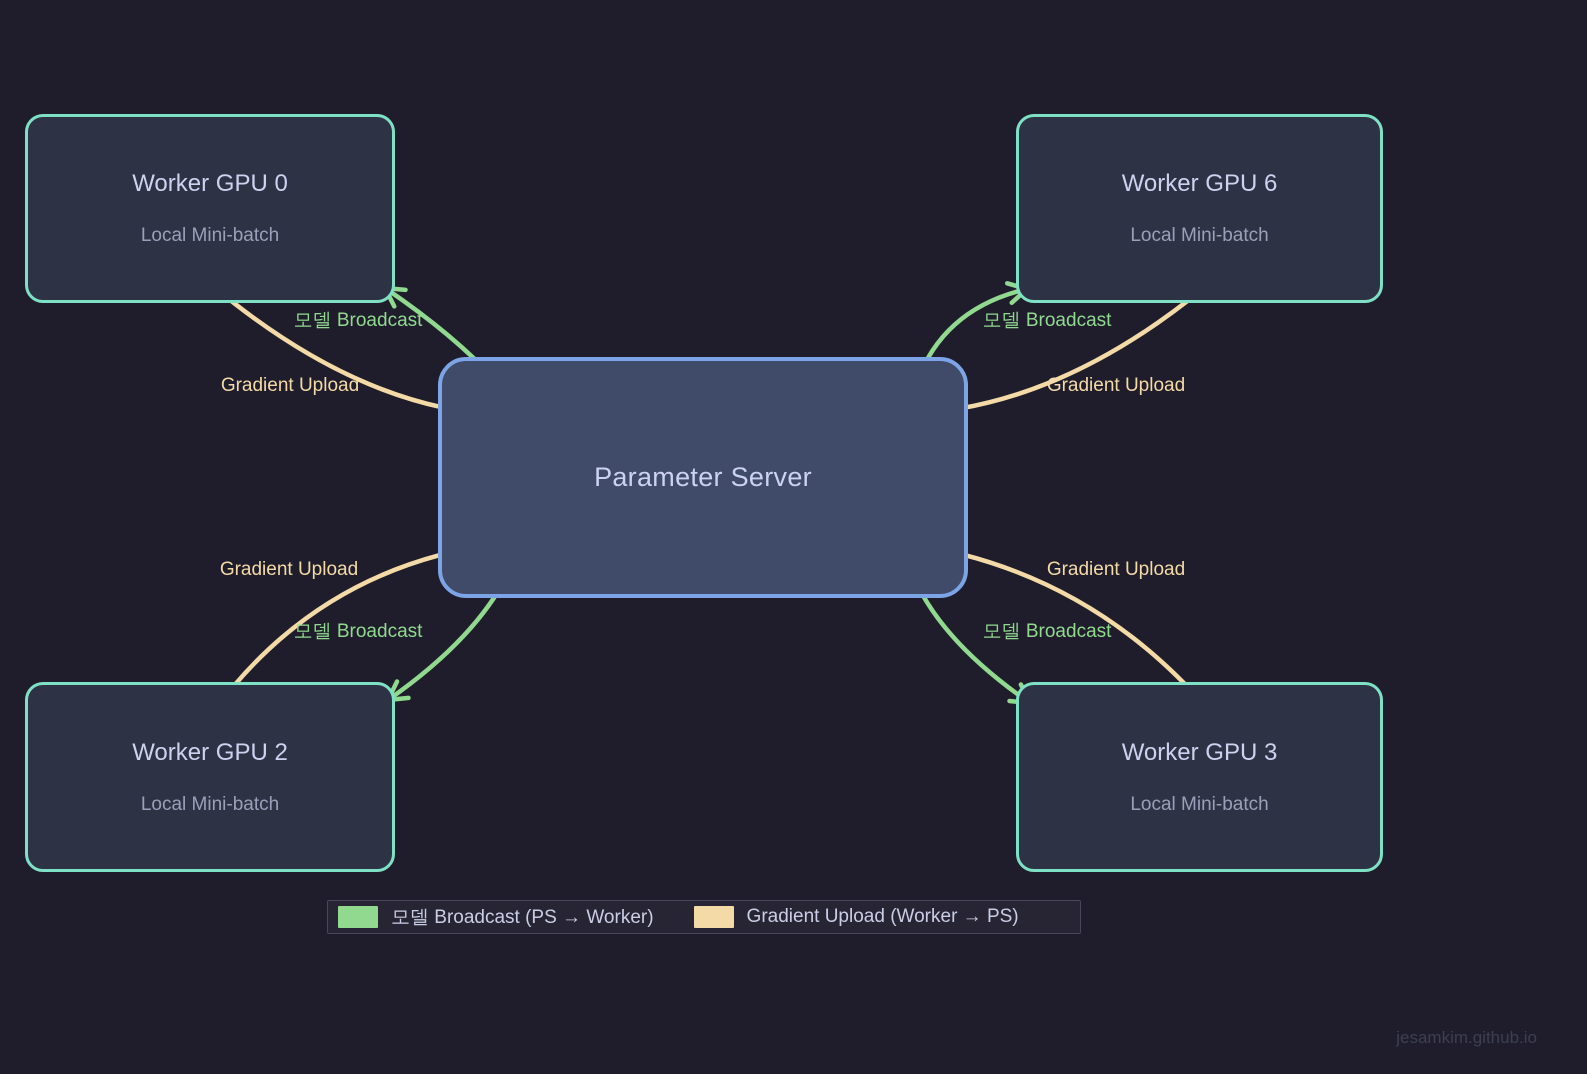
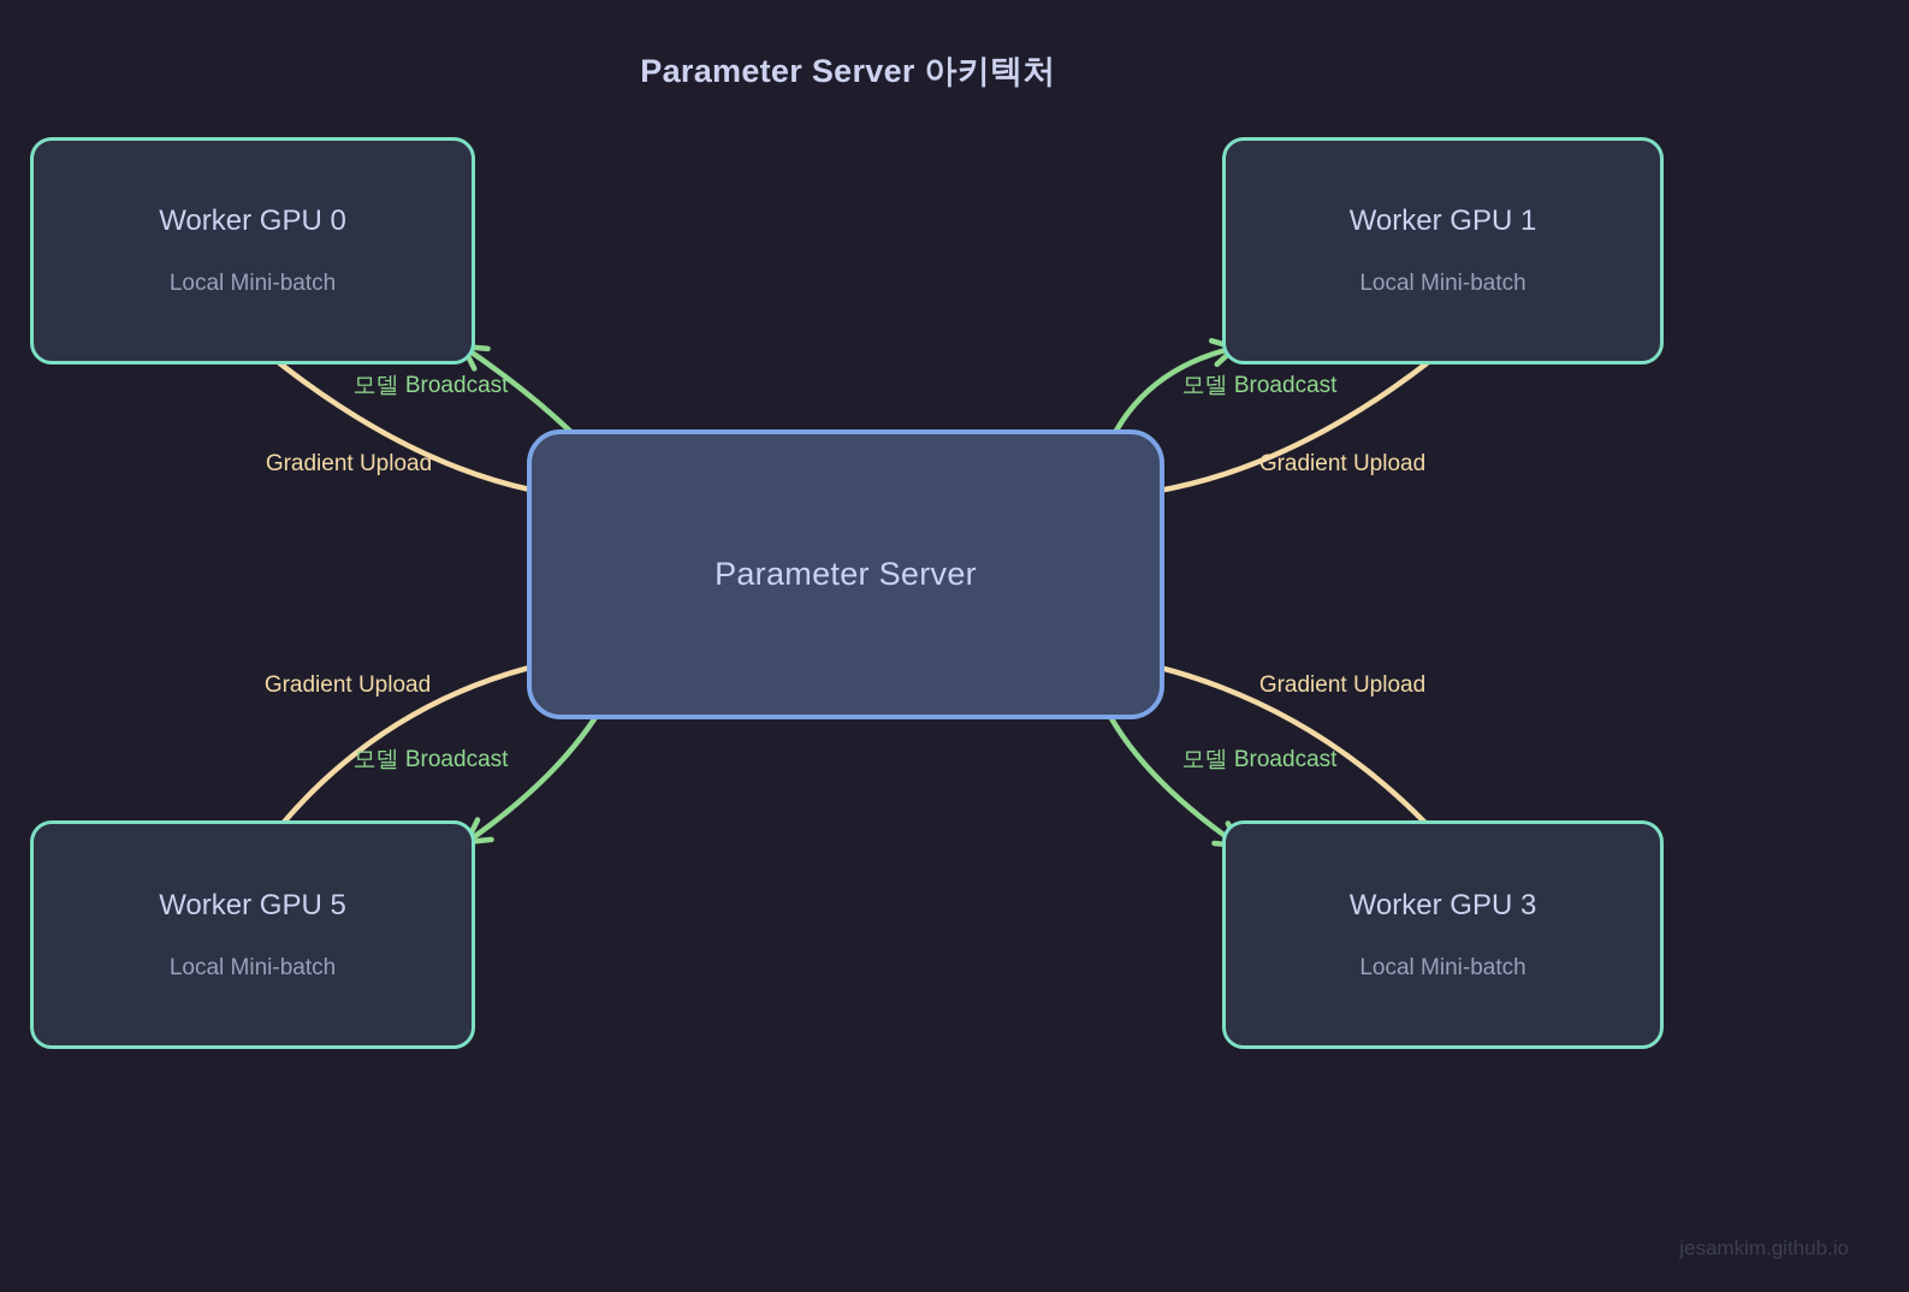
+ Parameter Server 아키텍처
  Worker GPU 0
  Local Mini-batch
- Worker GPU 6
+ Worker GPU 1
  Local Mini-batch
- Worker GPU 2
+ Worker GPU 5
  Local Mini-batch
  Worker GPU 3
  Local Mini-batch
  Parameter Server
  모델 Broadcast
  Gradient Upload
  모델 Broadcast
  Gradient Upload
  Gradient Upload
  모델 Broadcast
  Gradient Upload
  모델 Broadcast
- 모델 Broadcast (PS → Worker)
- Gradient Upload (Worker → PS)
  jesamkim.github.io
